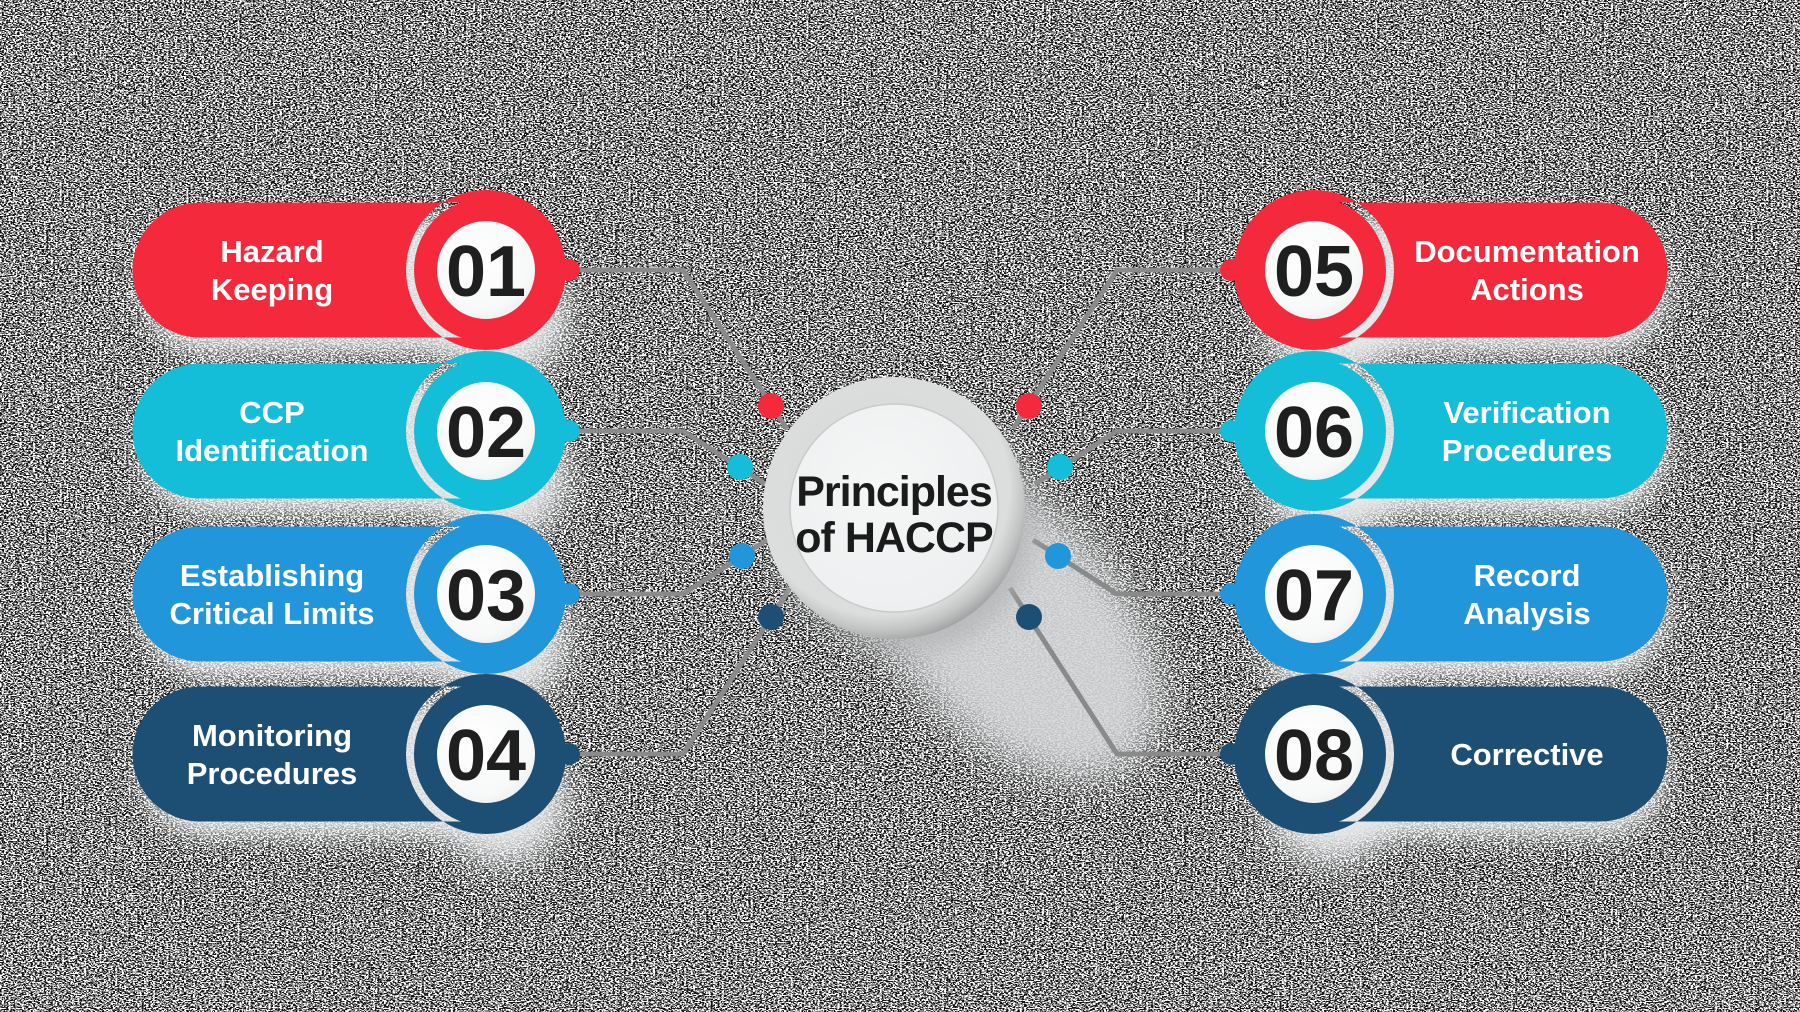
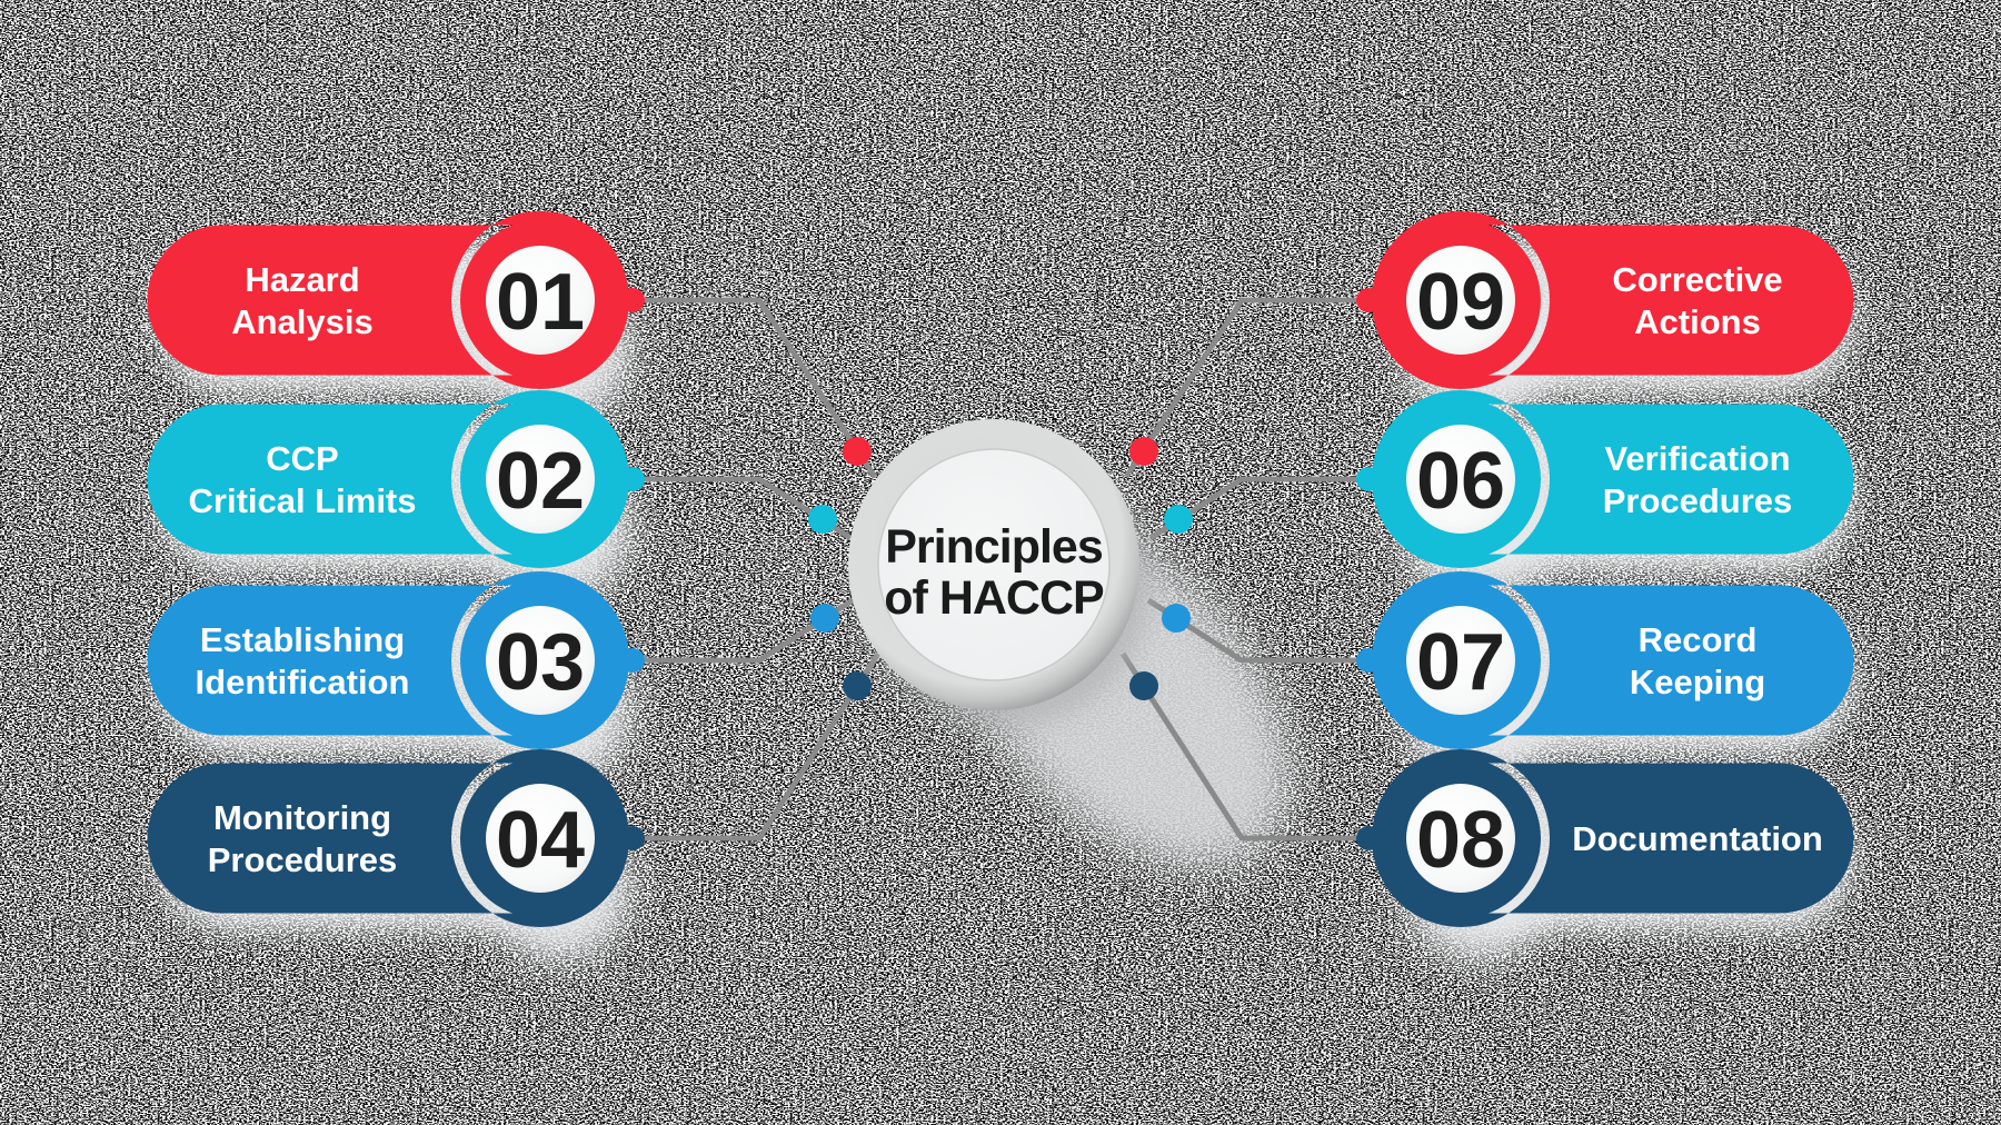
  01
- Hazard Keeping
+ Hazard Analysis
  02
- CCP Identification
+ CCP Critical Limits
  03
- Establishing Critical Limits
+ Establishing Identification
  04
  Monitoring Procedures
- 05
+ 09
- Documentation Actions
+ Corrective Actions
  06
  Verification Procedures
  07
- Record Analysis
+ Record Keeping
  08
- Corrective
+ Documentation
  Principles of HACCP
